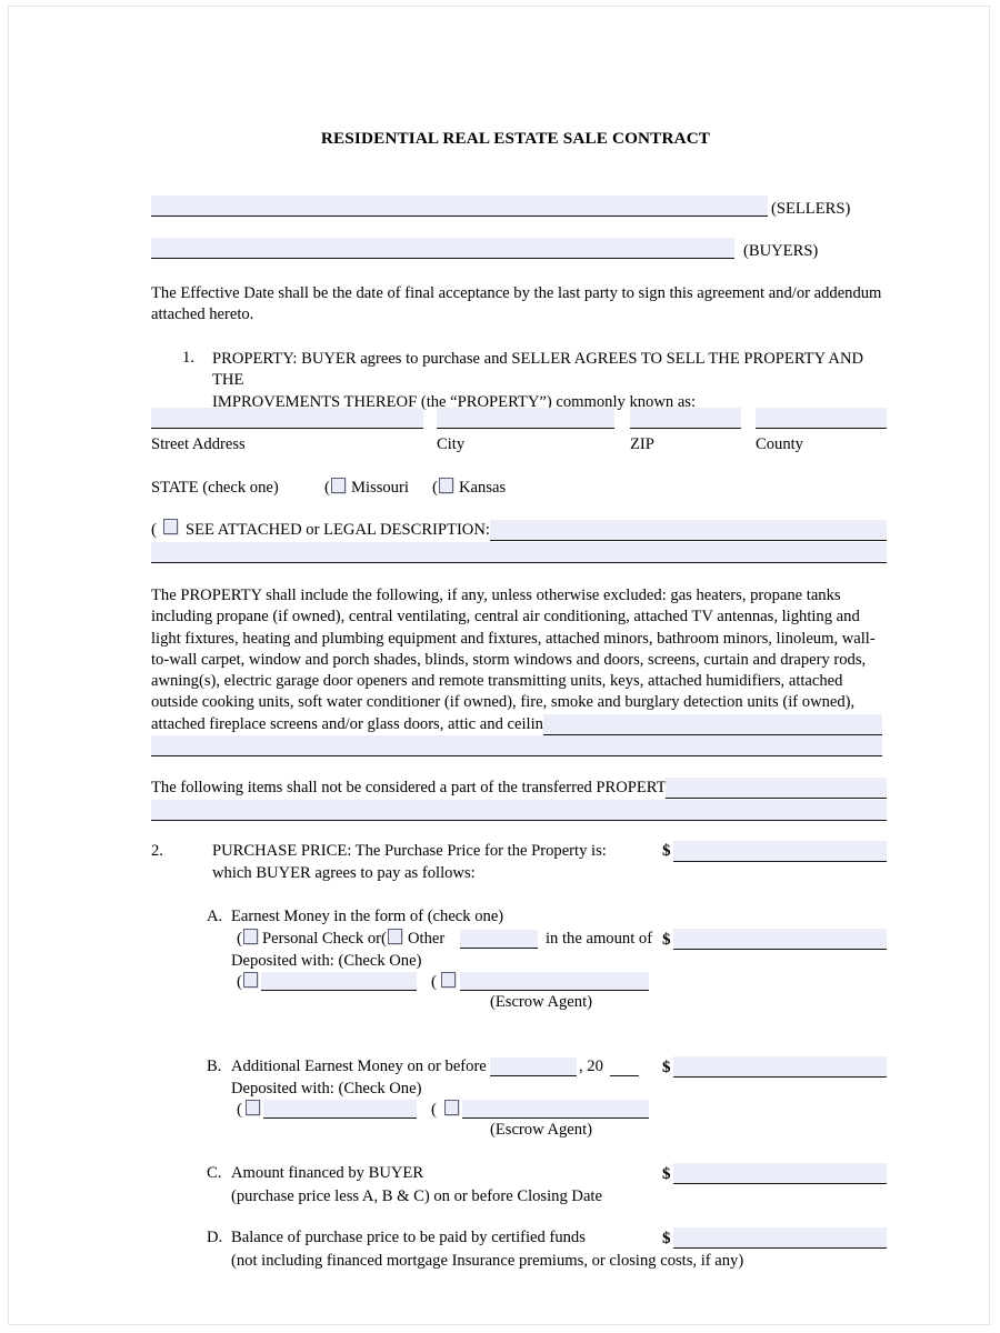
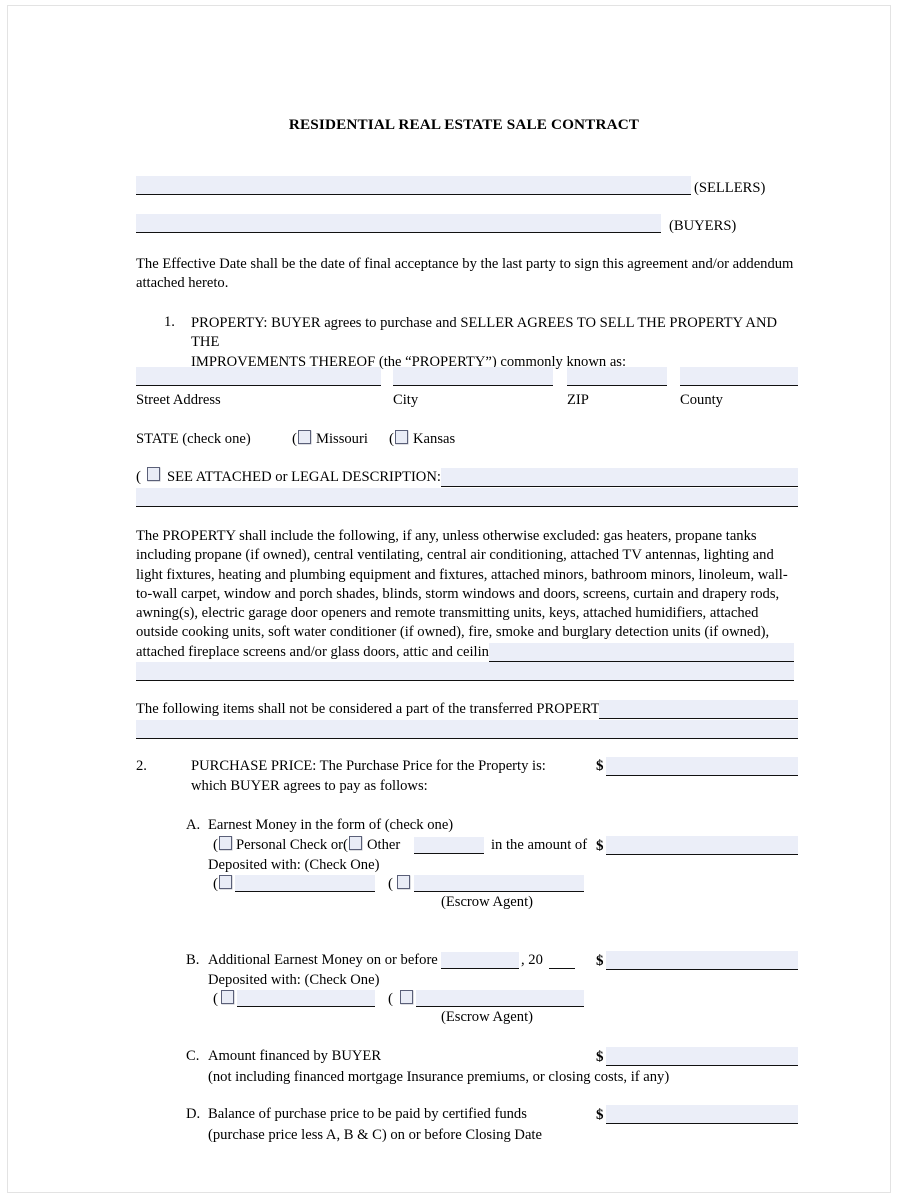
  RESIDENTIAL REAL ESTATE SALE CONTRACT
  (SELLERS)
  (BUYERS)
  The Effective Date shall be the date of final acceptance by the last party to sign this agreement and/or addendum
  attached hereto.
  1.
  PROPERTY: BUYER agrees to purchase and SELLER AGREES TO SELL THE PROPERTY AND THE
  IMPROVEMENTS THEREOF (the “PROPERTY”) commonly known as:
  Street Address
  City
  ZIP
  County
  STATE (check one)
  (
  Missouri
  (
  Kansas
  (
  SEE ATTACHED or LEGAL DESCRIPTION:
  The PROPERTY shall include the following, if any, unless otherwise excluded: gas heaters, propane tanks including propane (if owned), central ventilating, central air conditioning, attached TV antennas, lighting and light fixtures, heating and plumbing equipment and fixtures, attached minors, bathroom minors, linoleum, wall-to-wall carpet, window and porch shades, blinds, storm windows and doors, screens, curtain and drapery rods, awning(s), electric garage door openers and remote transmitting units, keys, attached humidifiers, attached outside cooking units, soft water conditioner (if owned), fire, smoke and burglary detection units (if owned), attached fireplace screens and/or glass doors, attic and ceilin
  The following items shall not be considered a part of the transferred PROPERT
  2.
  PURCHASE PRICE: The Purchase Price for the Property is:
  which BUYER agrees to pay as follows:
  $
  A.
  Earnest Money in the form of (check one)
  (
  Personal Check or
  (
  Other
  in the amount of
  $
  Deposited with: (Check One)
  (
  (
  (Escrow Agent)
  B.
  Additional Earnest Money on or before
  , 20
  $
  Deposited with: (Check One)
  (
  (
  (Escrow Agent)
  C.
  Amount financed by BUYER
  $
- (purchase price less A, B & C) on or before Closing Date
+ (not including financed mortgage Insurance premiums, or closing costs, if any)
  D.
  Balance of purchase price to be paid by certified funds
  $
- (not including financed mortgage Insurance premiums, or closing costs, if any)
+ (purchase price less A, B & C) on or before Closing Date
